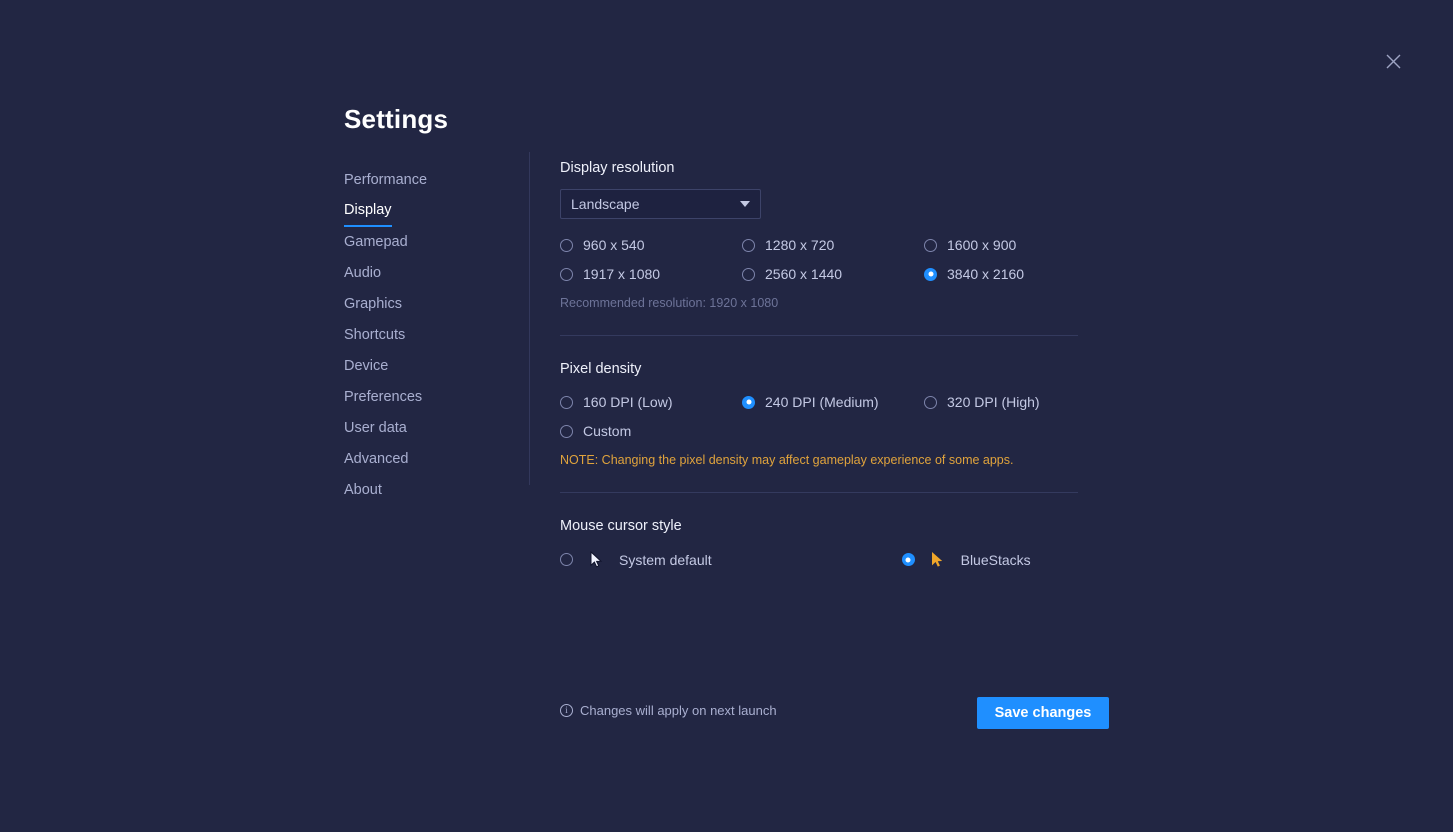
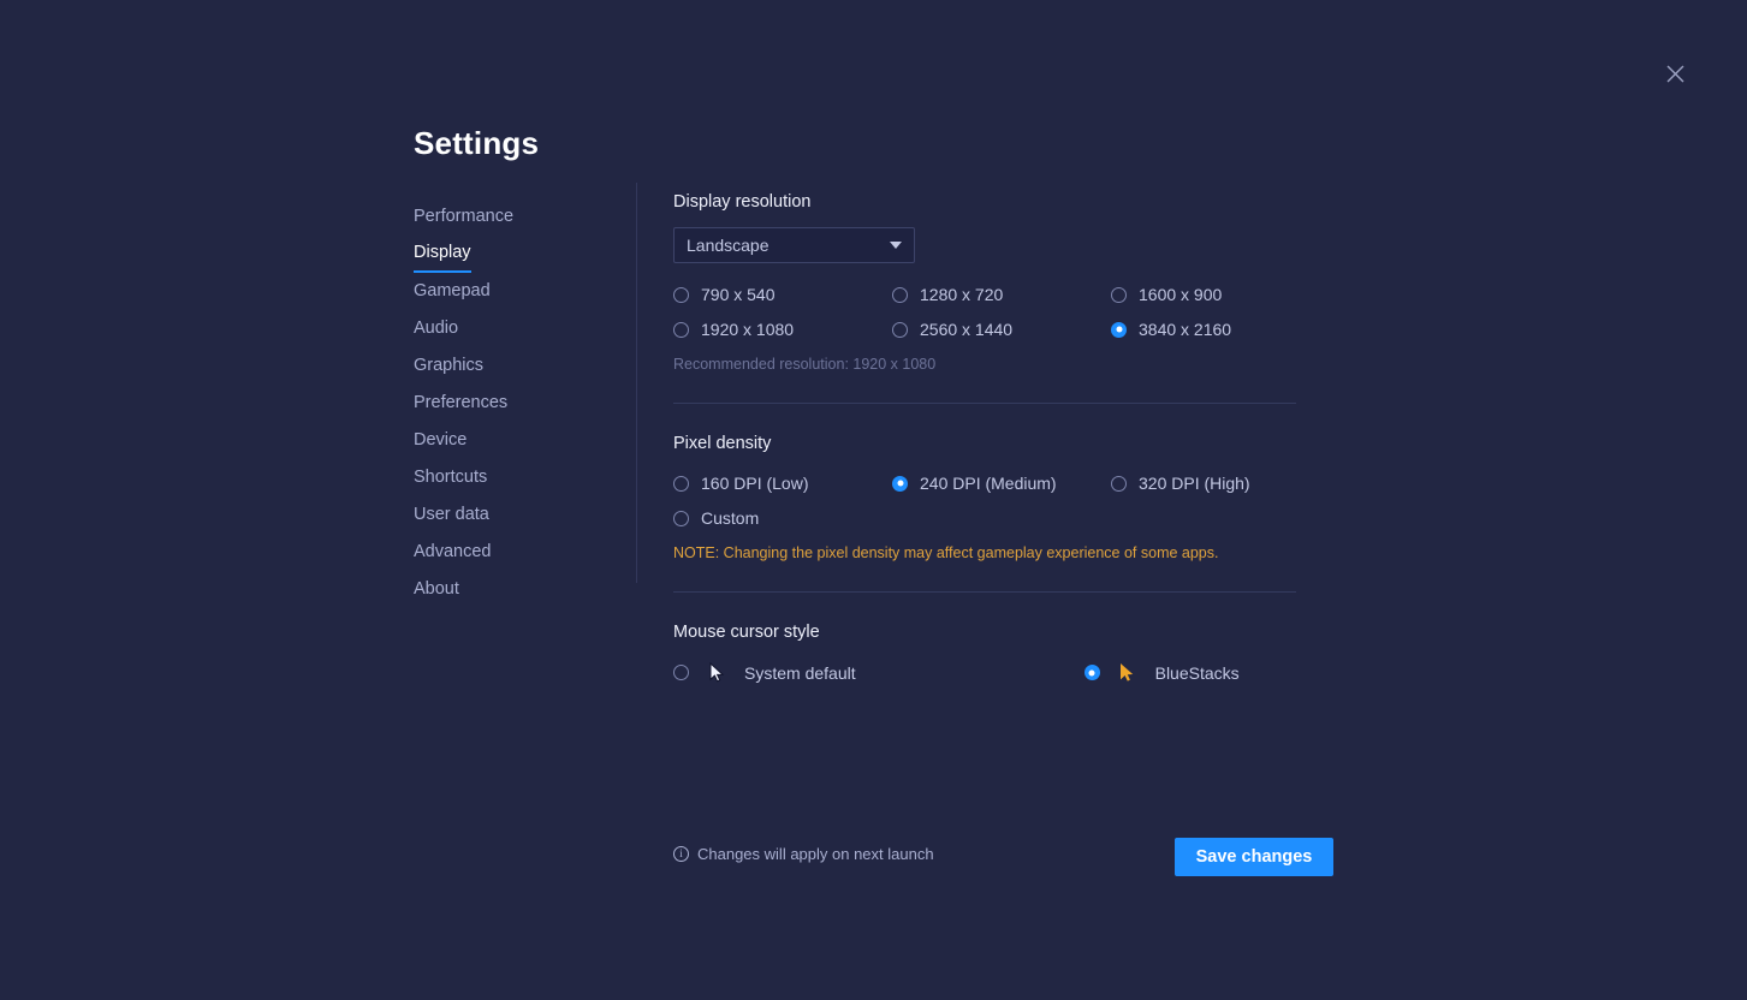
  Settings
  Performance
  Display
  Gamepad
  Audio
  Graphics
- Shortcuts
+ Preferences
  Device
- Preferences
+ Shortcuts
  User data
  Advanced
  About
  Display resolution
  Landscape
- 960 x 540
+ 790 x 540
  1280 x 720
  1600 x 900
- 1917 x 1080
+ 1920 x 1080
  2560 x 1440
  3840 x 2160
  Recommended resolution: 1920 x 1080
  Pixel density
  160 DPI (Low)
  240 DPI (Medium)
  320 DPI (High)
  Custom
  NOTE: Changing the pixel density may affect gameplay experience of some apps.
  Mouse cursor style
  System default
  BlueStacks
  i
  Changes will apply on next launch
  Save changes
